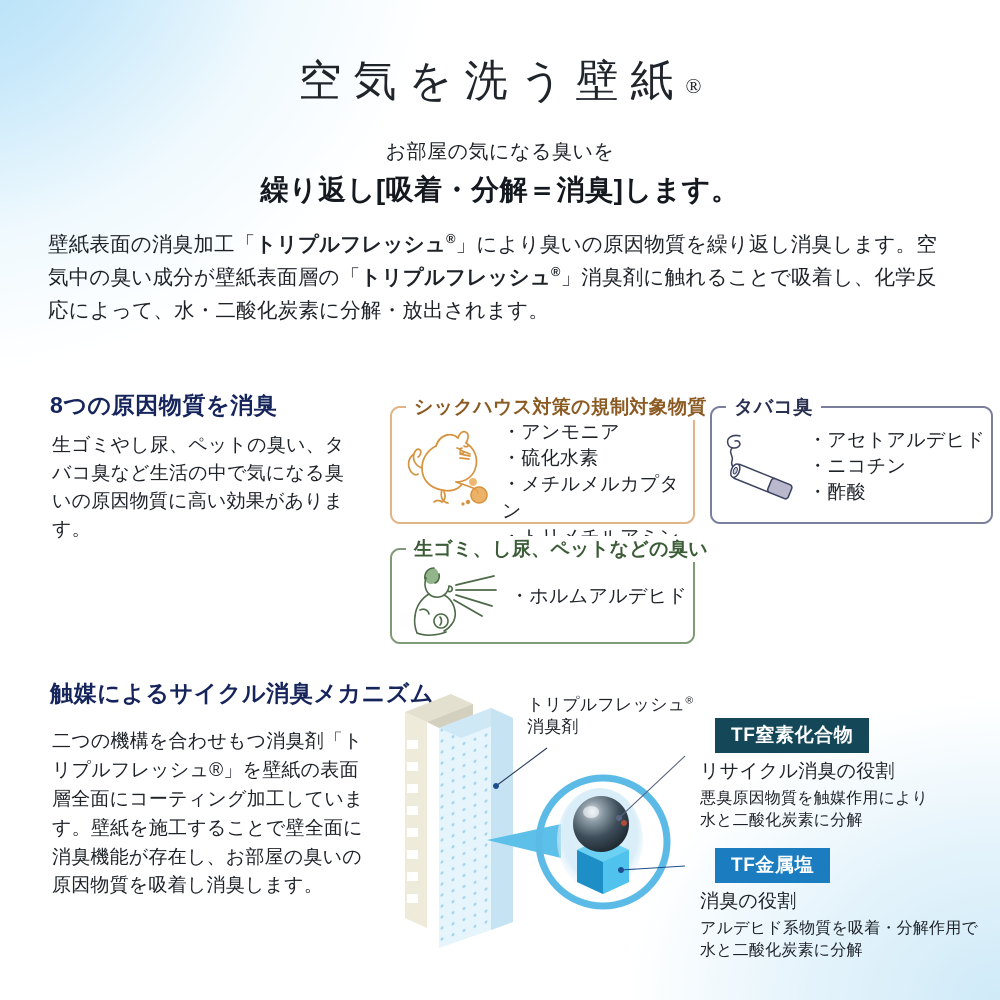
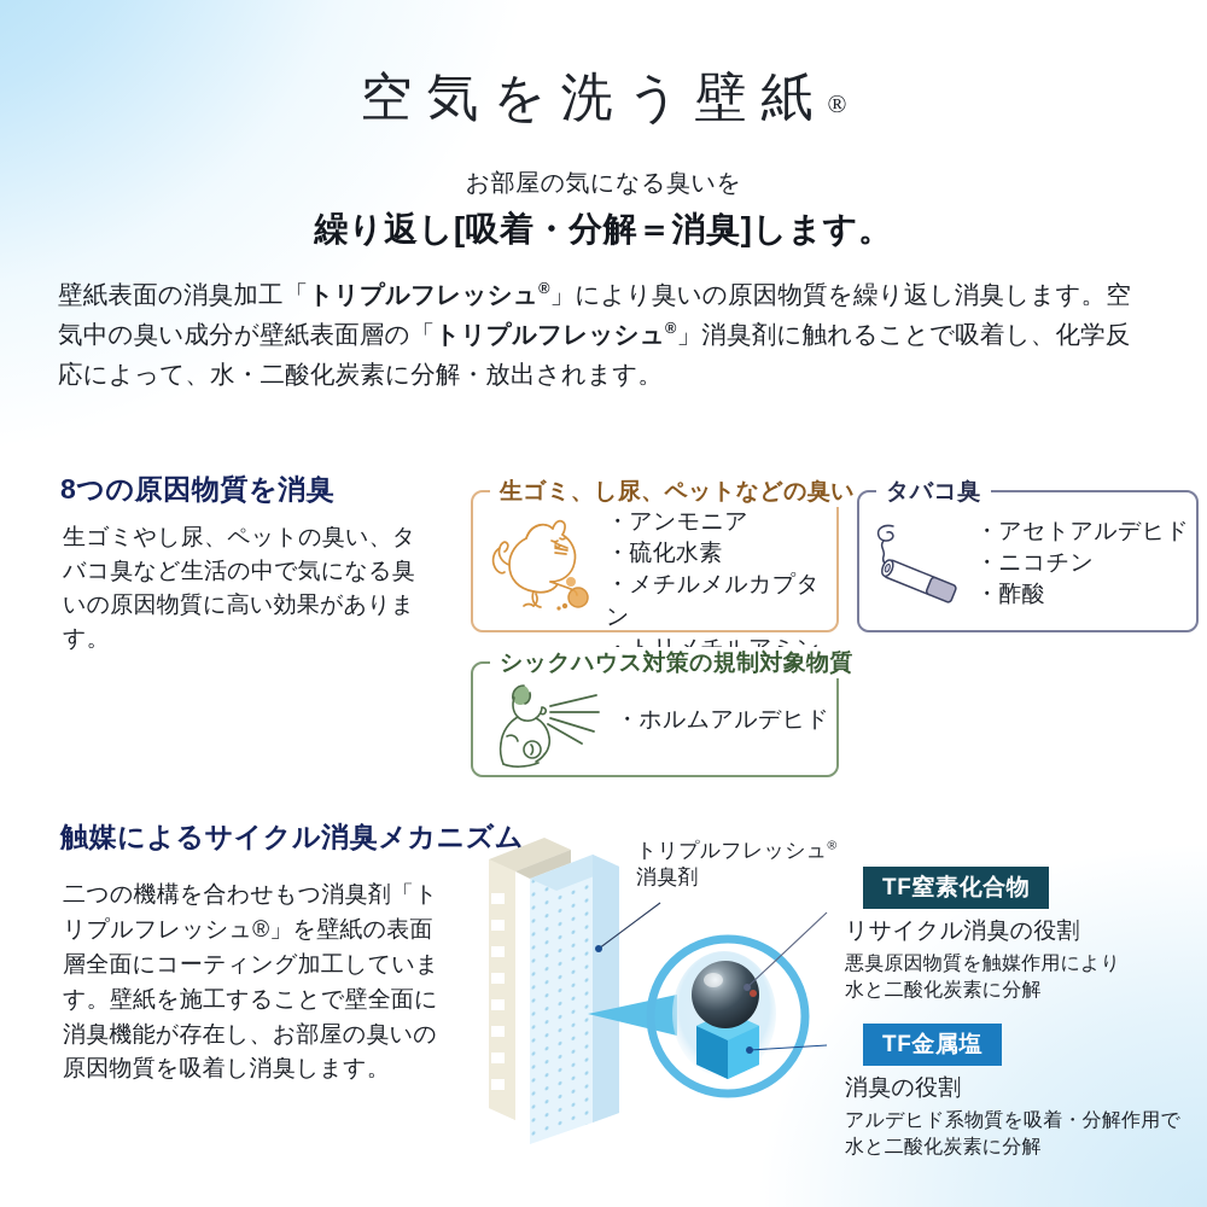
  空気を洗う壁紙®
  お部屋の気になる臭いを
  繰り返し[吸着・分解＝消臭]します。
  壁紙表面の消臭加工「トリプルフレッシュ®」により臭いの原因物質を繰り返し消臭します。空気中の臭い成分が壁紙表面層の「トリプルフレッシュ®」消臭剤に触れることで吸着し、化学反応によって、水・二酸化炭素に分解・放出されます。
  8つの原因物質を消臭
  生ゴミやし尿、ペットの臭い、タバコ臭など生活の中で気になる臭いの原因物質に高い効果があります。
- シックハウス対策の規制対象物質
+ 生ゴミ、し尿、ペットなどの臭い
  ・アンモニア
  ・硫化水素
  ・メチルメルカプタン
  タバコ臭
  ・アセトアルデヒド
  ・ニコチン
  ・酢酸
- 生ゴミ、し尿、ペットなどの臭い
+ シックハウス対策の規制対象物質
  ・ホルムアルデヒド
  触媒によるサイクル消臭メカニズム
  二つの機構を合わせもつ消臭剤「トリプルフレッシュ®」を壁紙の表面層全面にコーティング加工しています。壁紙を施工することで壁全面に消臭機能が存在し、お部屋の臭いの原因物質を吸着し消臭します。
  トリプルフレッシュ®
  消臭剤
  TF窒素化合物
  リサイクル消臭の役割
  悪臭原因物質を触媒作用により
  水と二酸化炭素に分解
  TF金属塩
  消臭の役割
  アルデヒド系物質を吸着・分解作用で
  水と二酸化炭素に分解
